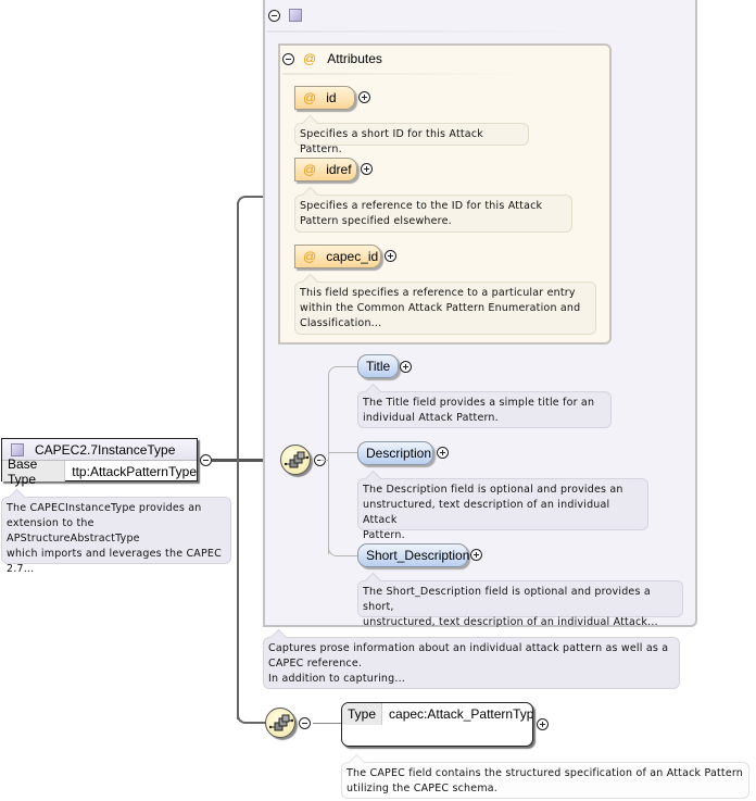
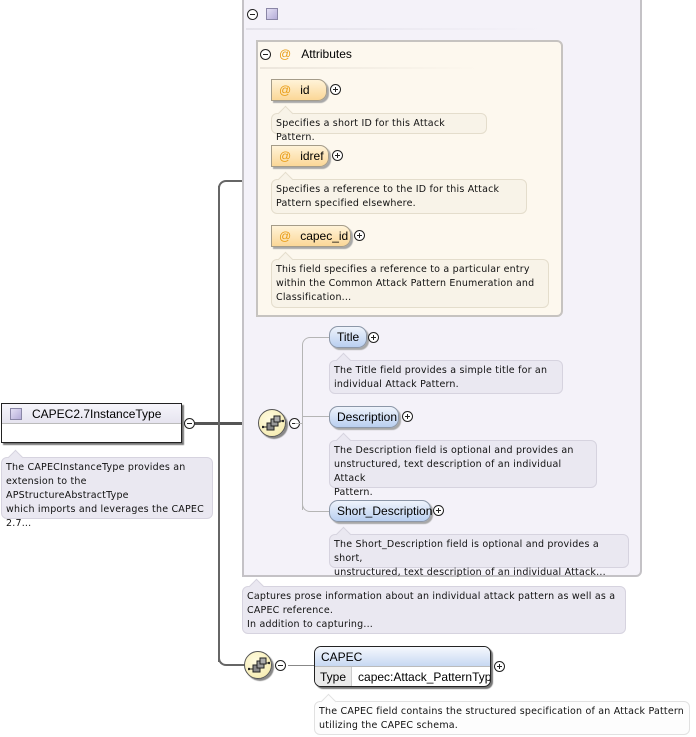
  @
  Attributes
  @
  id
  Specifies a short ID for this Attack Pattern.
  @
  idref
  Specifies a reference to the ID for this Attack
  Pattern specified elsewhere.
  @
  capec_id
  This field specifies a reference to a particular entry
  within the Common Attack Pattern Enumeration and
  Classification...
  Title
  The Title field provides a simple title for an
  individual Attack Pattern.
  Description
  The Description field is optional and provides an
  unstructured, text description of an individual Attack
  Pattern.
  Short_Description
  The Short_Description field is optional and provides a short,
  unstructured, text description of an individual Attack...
  Captures prose information about an individual attack pattern as well as a
  CAPEC reference.
  In addition to capturing...
  CAPEC2.7InstanceType
- Base Type
- ttp:AttackPatternType
  The CAPECInstanceType provides an
  extension to the APStructureAbstractType
  which imports and leverages the CAPEC
  2.7...
+ CAPEC
  Type
  capec:Attack_PatternTyp
  The CAPEC field contains the structured specification of an Attack Pattern
  utilizing the CAPEC schema.
